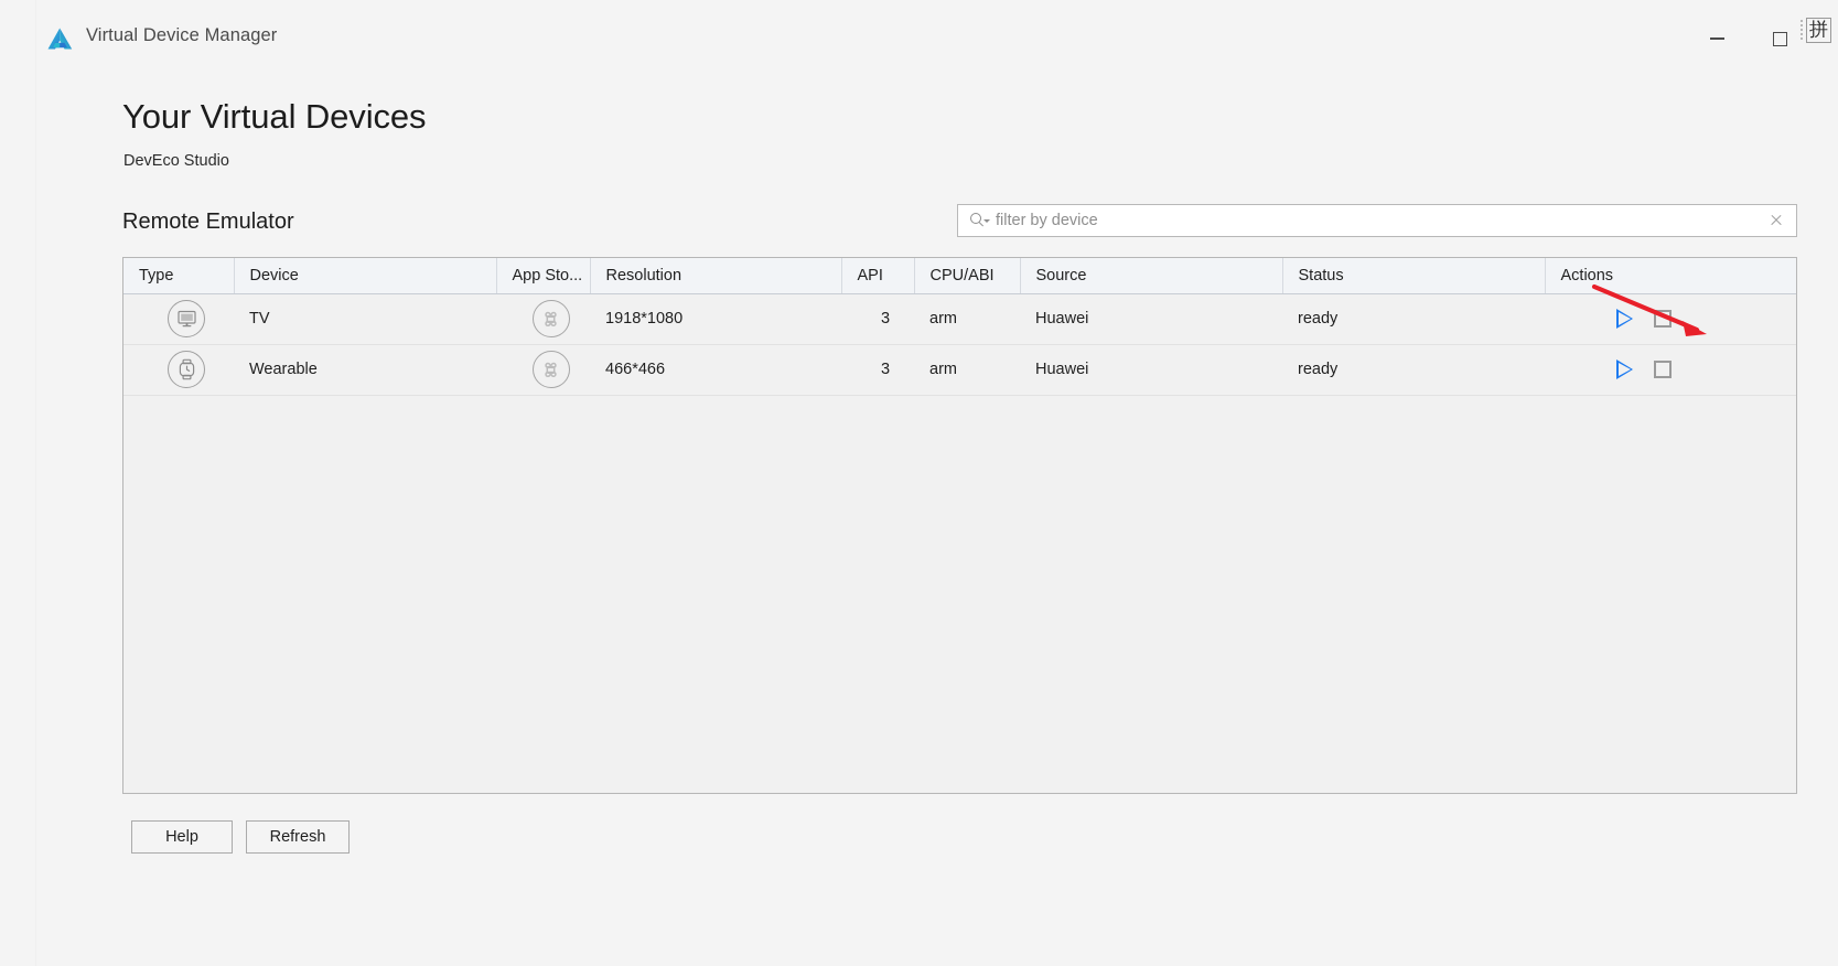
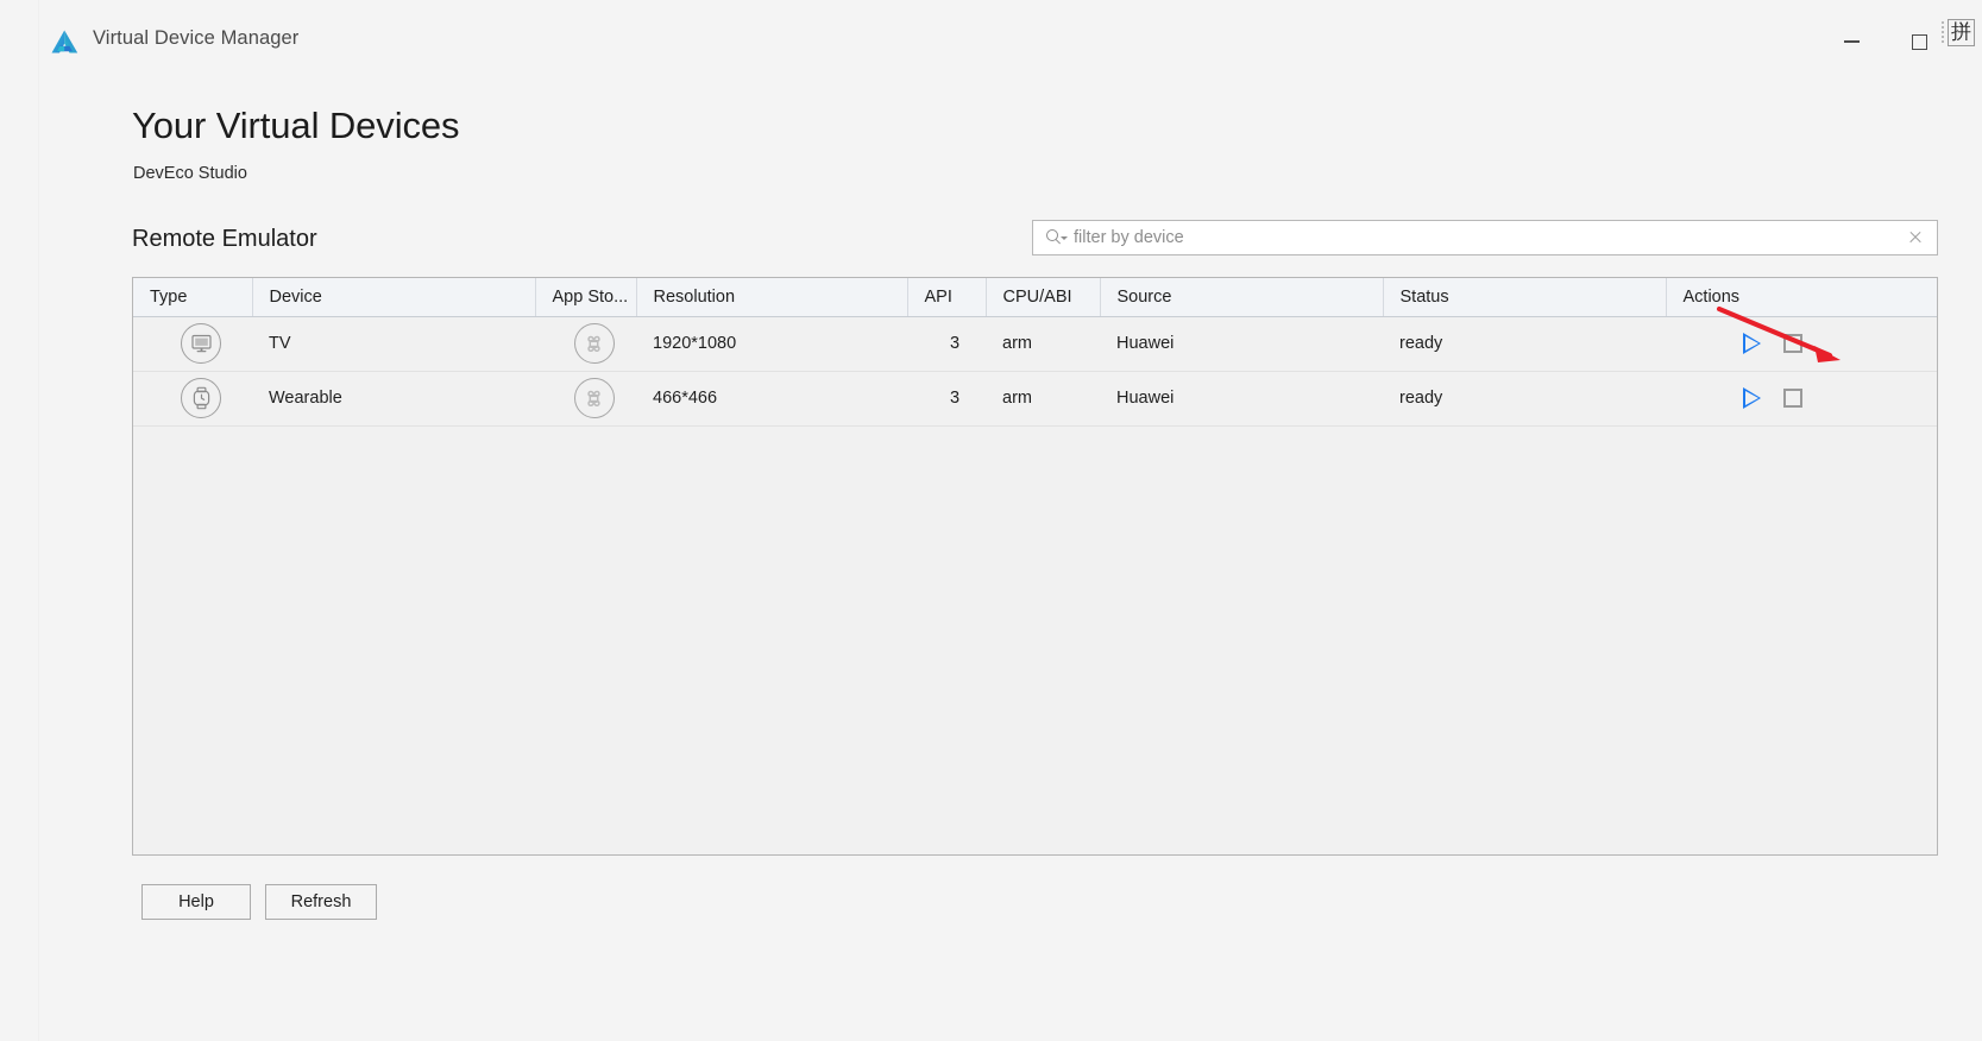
  Virtual Device Manager
  拼
  Your Virtual Devices
  DevEco Studio
  Remote Emulator
  filter by device
  Type	Device	App Sto...	Resolution	API	CPU/ABI	Source	Status	Actions
- 	TV		1918*1080	3	arm	Huawei	ready
+ 	TV		1920*1080	3	arm	Huawei	ready
  	Wearable		466*466	3	arm	Huawei	ready
  Help
  Refresh
